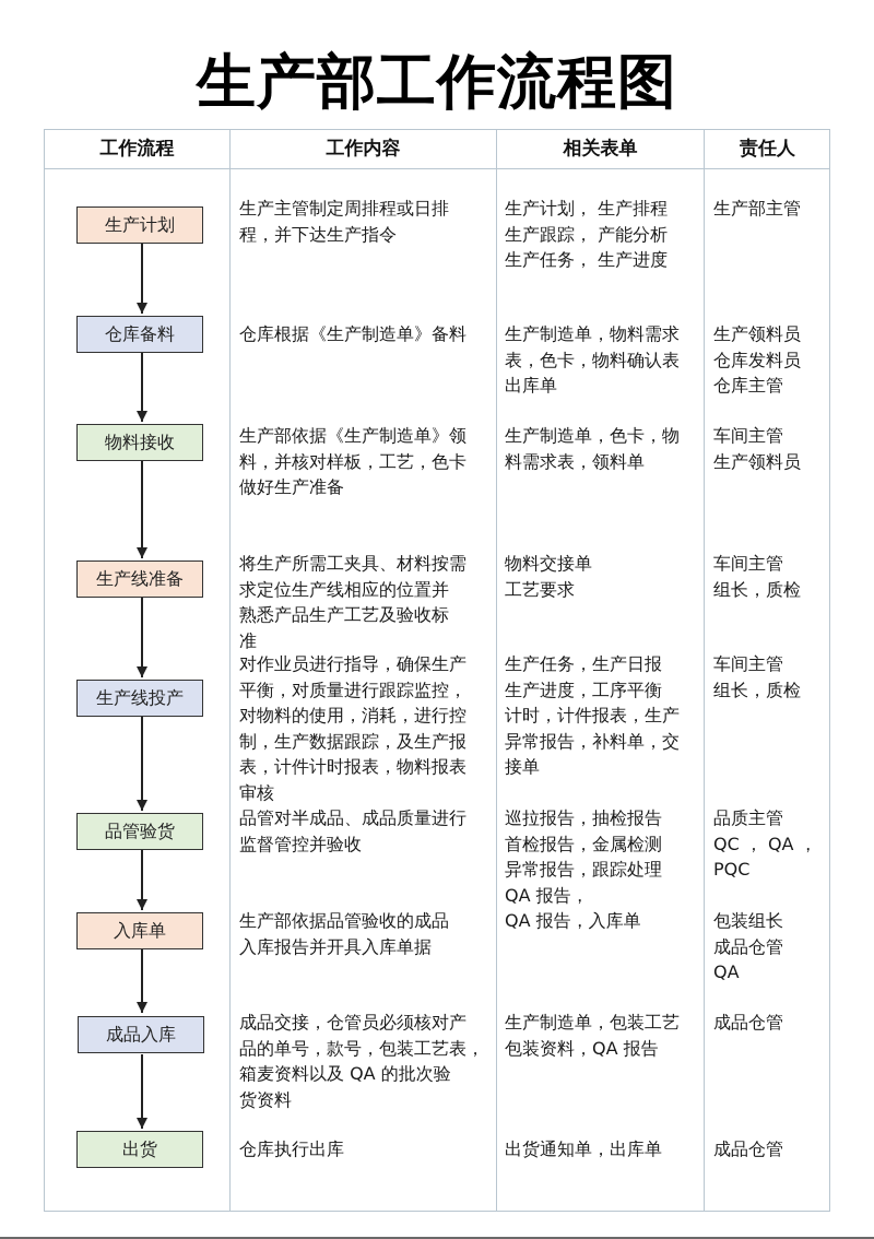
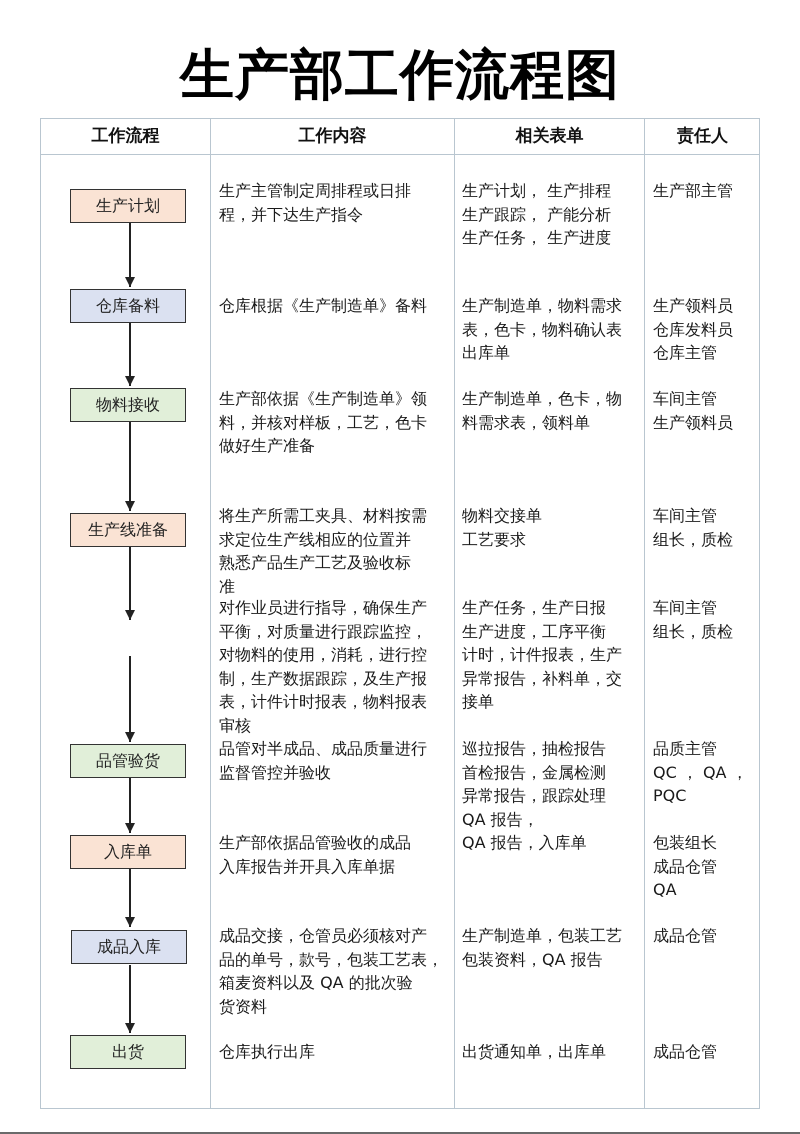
  生产部工作流程图
  工作流程
  工作内容
  相关表单
  责任人
  生产计划
  生产主管制定周排程或日排
  程，并下达生产指令
  生产计划， 生产排程
  生产跟踪， 产能分析
  生产任务， 生产进度
  生产部主管
  仓库备料
  仓库根据《生产制造单》备料
  生产制造单，物料需求
  表，色卡，物料确认表
  出库单
  生产领料员
  仓库发料员
  仓库主管
  物料接收
  生产部依据《生产制造单》领
  料，并核对样板，工艺，色卡
  做好生产准备
  生产制造单，色卡，物
  料需求表，领料单
  车间主管
  生产领料员
  生产线准备
  将生产所需工夹具、材料按需
  求定位生产线相应的位置并
  熟悉产品生产工艺及验收标
  准
  物料交接单
  工艺要求
  车间主管
  组长，质检
- 生产线投产
  对作业员进行指导，确保生产
  平衡，对质量进行跟踪监控，
  对物料的使用，消耗，进行控
  制，生产数据跟踪，及生产报
  表，计件计时报表，物料报表
  审核
  生产任务，生产日报
  生产进度，工序平衡
  计时，计件报表，生产
  异常报告，补料单，交
  接单
  车间主管
  组长，质检
  品管验货
  品管对半成品、成品质量进行
  监督管控并验收
  巡拉报告，抽检报告
  首检报告，金属检测
  异常报告，跟踪处理
  QA 报告，
  品质主管
  QC ， QA ，
  PQC
  入库单
  生产部依据品管验收的成品
  入库报告并开具入库单据
  QA 报告，入库单
  包装组长
  成品仓管
  QA
  成品入库
  成品交接，仓管员必须核对产
  品的单号，款号，包装工艺表，
  箱麦资料以及 QA 的批次验
  货资料
  生产制造单，包装工艺
  包装资料，QA 报告
  成品仓管
  出货
  仓库执行出库
  出货通知单，出库单
  成品仓管
